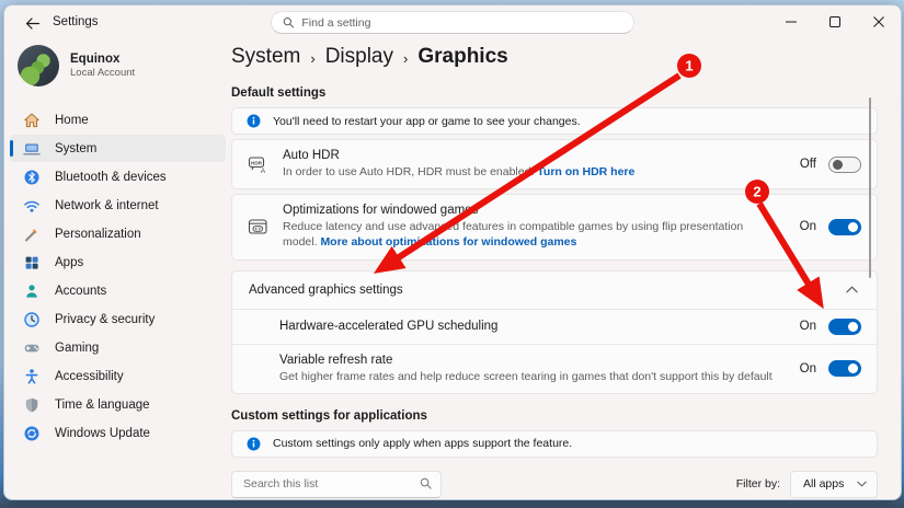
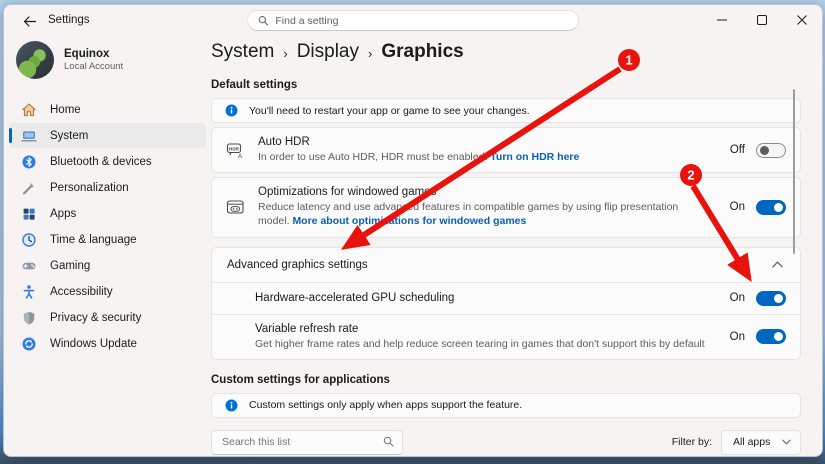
  Settings
  Find a setting
  Equinox
  Local Account
  Home
  System
  Bluetooth & devices
- Network & internet
  Personalization
  Apps
- Accounts
- Privacy & security
+ Time & language
  Gaming
  Accessibility
- Time & language
+ Privacy & security
  Windows Update
  System
  ›
  Display
  ›
  Graphics
  Default settings
  You'll need to restart your app or game to see your changes.
  Auto HDR
  In order to use Auto HDR, HDR must be enable Turn on HDR here
  Off
  Optimizations for windowed gam
  Reduce latency and use advand features in compatible games by using flip presentation model. More about optimations for windowed games
  On
  Advanced graphics settings
  Hardware-accelerated GPU scheduling
  On
  Variable refresh rate
  Get higher frame rates and help reduce screen tearing in games that don't support this by default
  On
  Custom settings for applications
  Custom settings only apply when apps support the feature.
  Search this list
  Filter by:
  All apps
  1
  2
